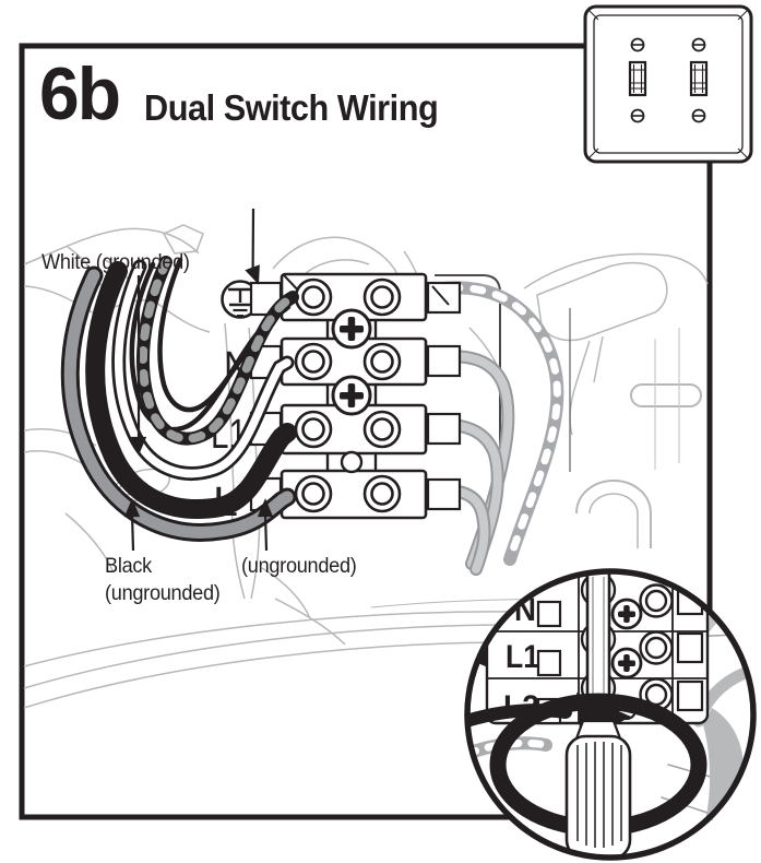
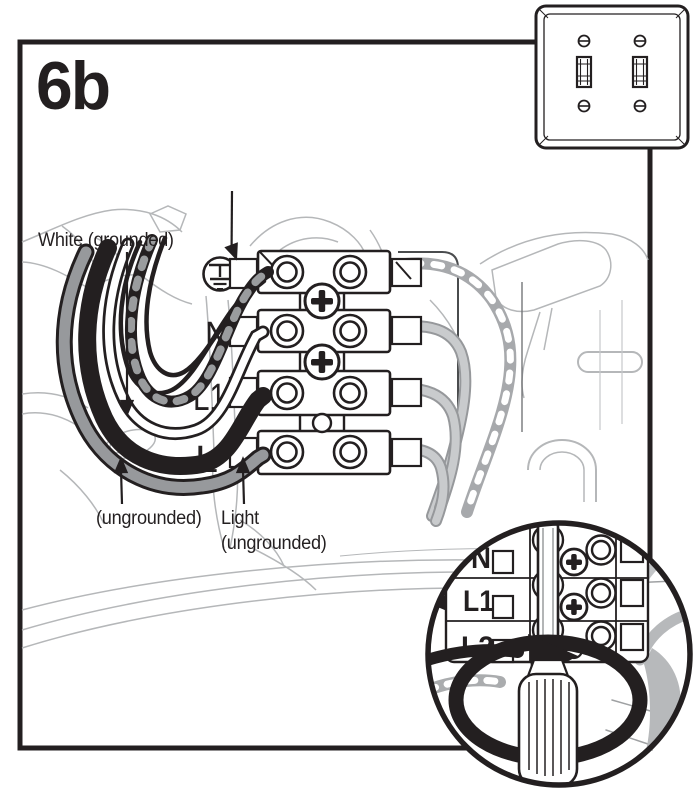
  L1
  N
  L1
  6b
- Dual Switch Wiring
  White (grounded)
- Black
  (ungrounded)
+ Light
  (ungrounded)
